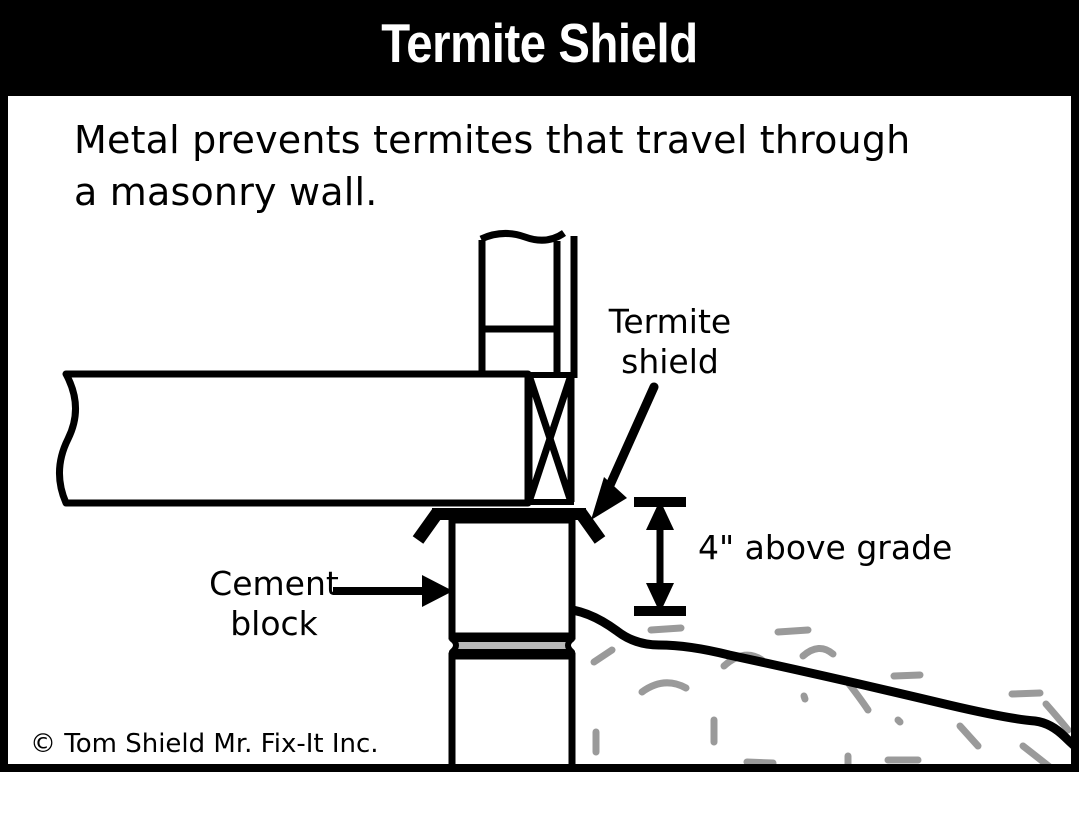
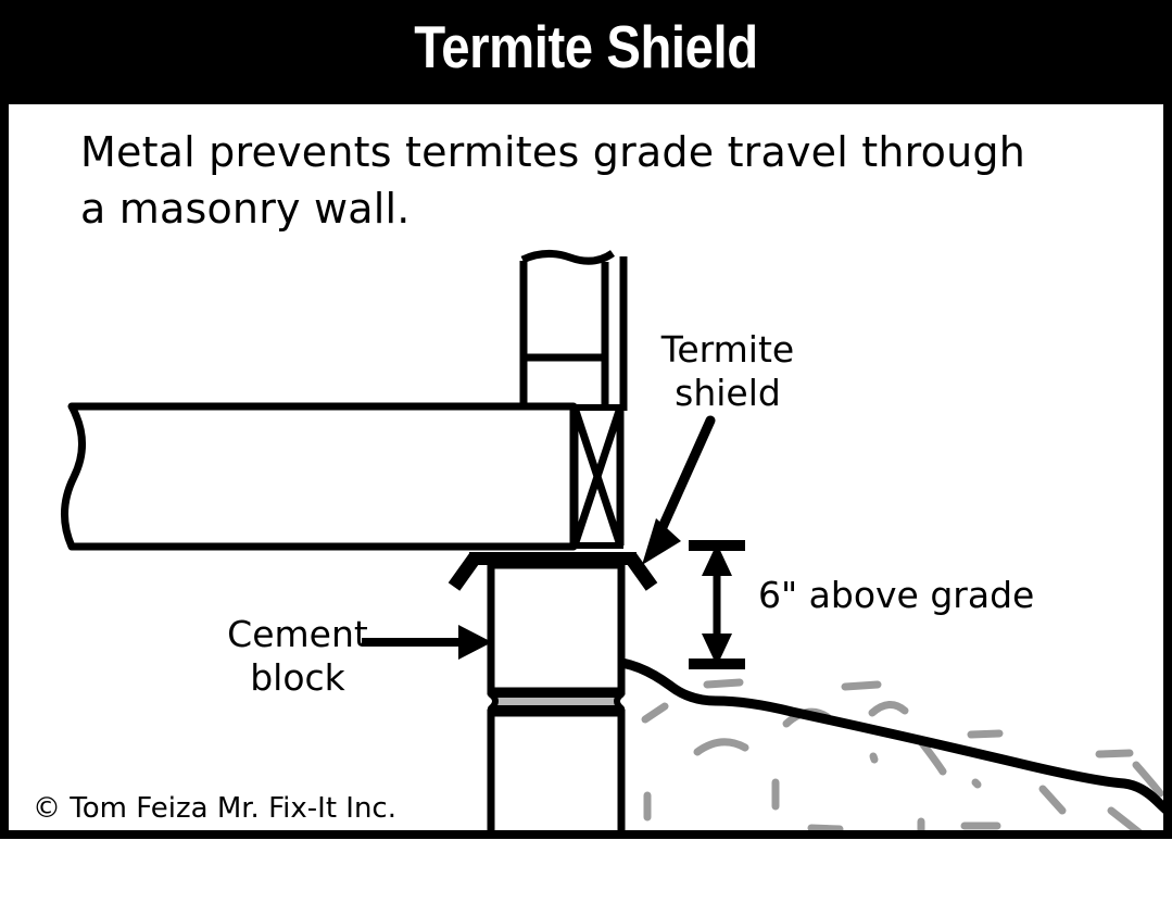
  Termite Shield
- Metal prevents termites that travel through
+ Metal prevents termites grade travel through
  a masonry wall.
  Termite
  shield
  Cement
  block
- 4" above grade
+ 6" above grade
- © Tom Shield Mr. Fix-It Inc.
+ © Tom Feiza Mr. Fix-It Inc.
